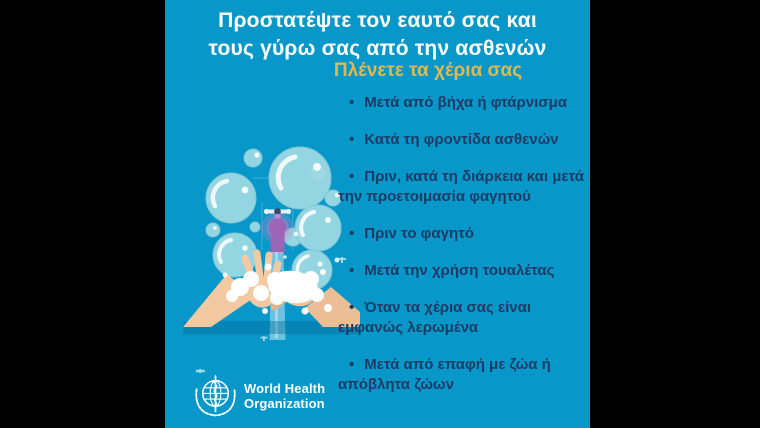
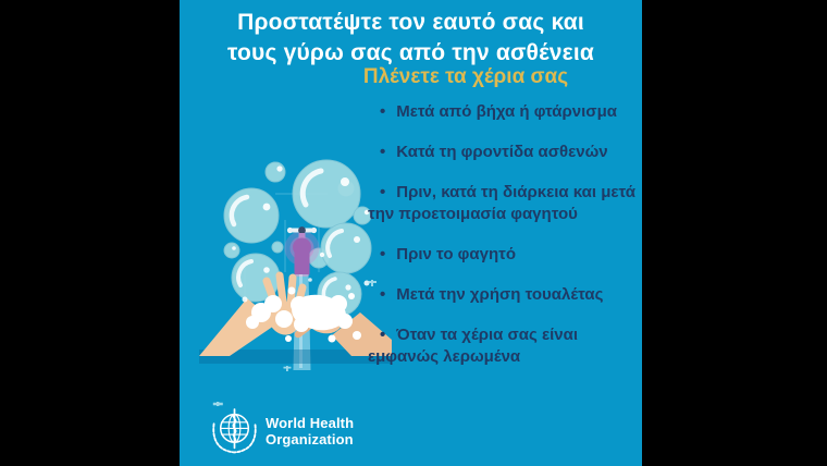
  Προστατέψτε τον εαυτό σας και
- τους γύρω σας από την ασθενών
+ τους γύρω σας από την ασθένεια
  Πλένετε τα χέρια σας
  • Μετά από βήχα ή φτάρνισμα
  • Κατά τη φροντίδα ασθενών
  • Πριν, κατά τη διάρκεια και μετά
  την προετοιμασία φαγητού
  • Πριν το φαγητό
  • Μετά την χρήση τουαλέτας
  • Όταν τα χέρια σας είναι
  εμφανώς λερωμένα
- • Μετά από επαφή με ζώα ή
- απόβλητα ζώων
  World Health
  Organization
